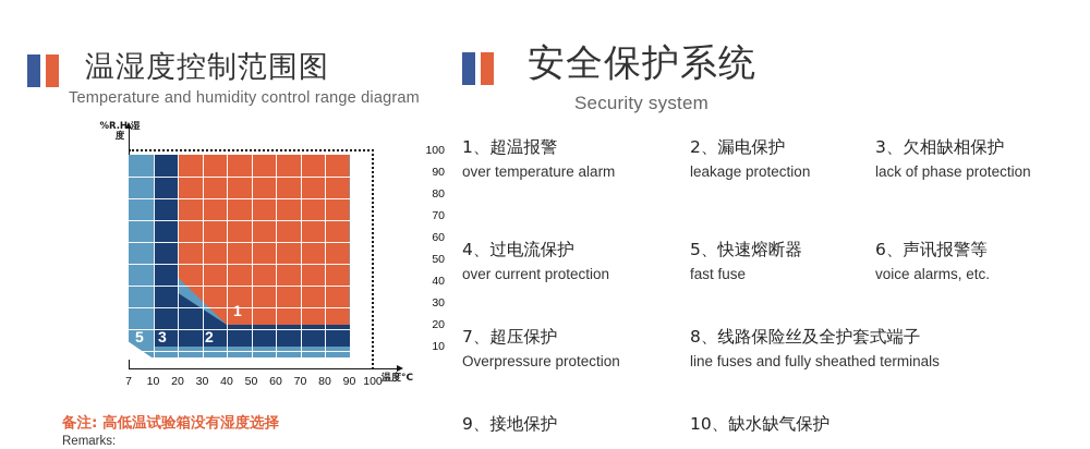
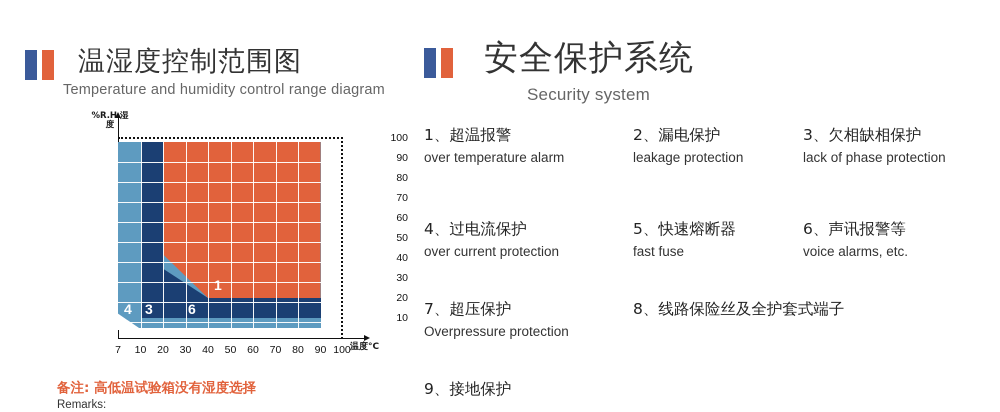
  温湿度控制范围图
  Temperature and humidity control range diagram
  %R.H 湿度
  温度°C
  100
  90
  80
  70
  60
  50
  40
  30
  20
  10
  1
- 2
+ 6
  3
- 5
+ 4
  7
  10
  20
  30
  40
  50
  60
  70
  80
  90
  100
  备注: 高低温试验箱没有湿度选择
  Remarks:
  安全保护系统
  Security system
  1、超温报警
  over temperature alarm
  2、漏电保护
  leakage protection
  3、欠相缺相保护
  lack of phase protection
  4、过电流保护
  over current protection
  5、快速熔断器
  fast fuse
  6、声讯报警等
  voice alarms, etc.
  7、超压保护
  Overpressure protection
  8、线路保险丝及全护套式端子
- line fuses and fully sheathed terminals
  9、接地保护
- 10、缺水缺气保护
